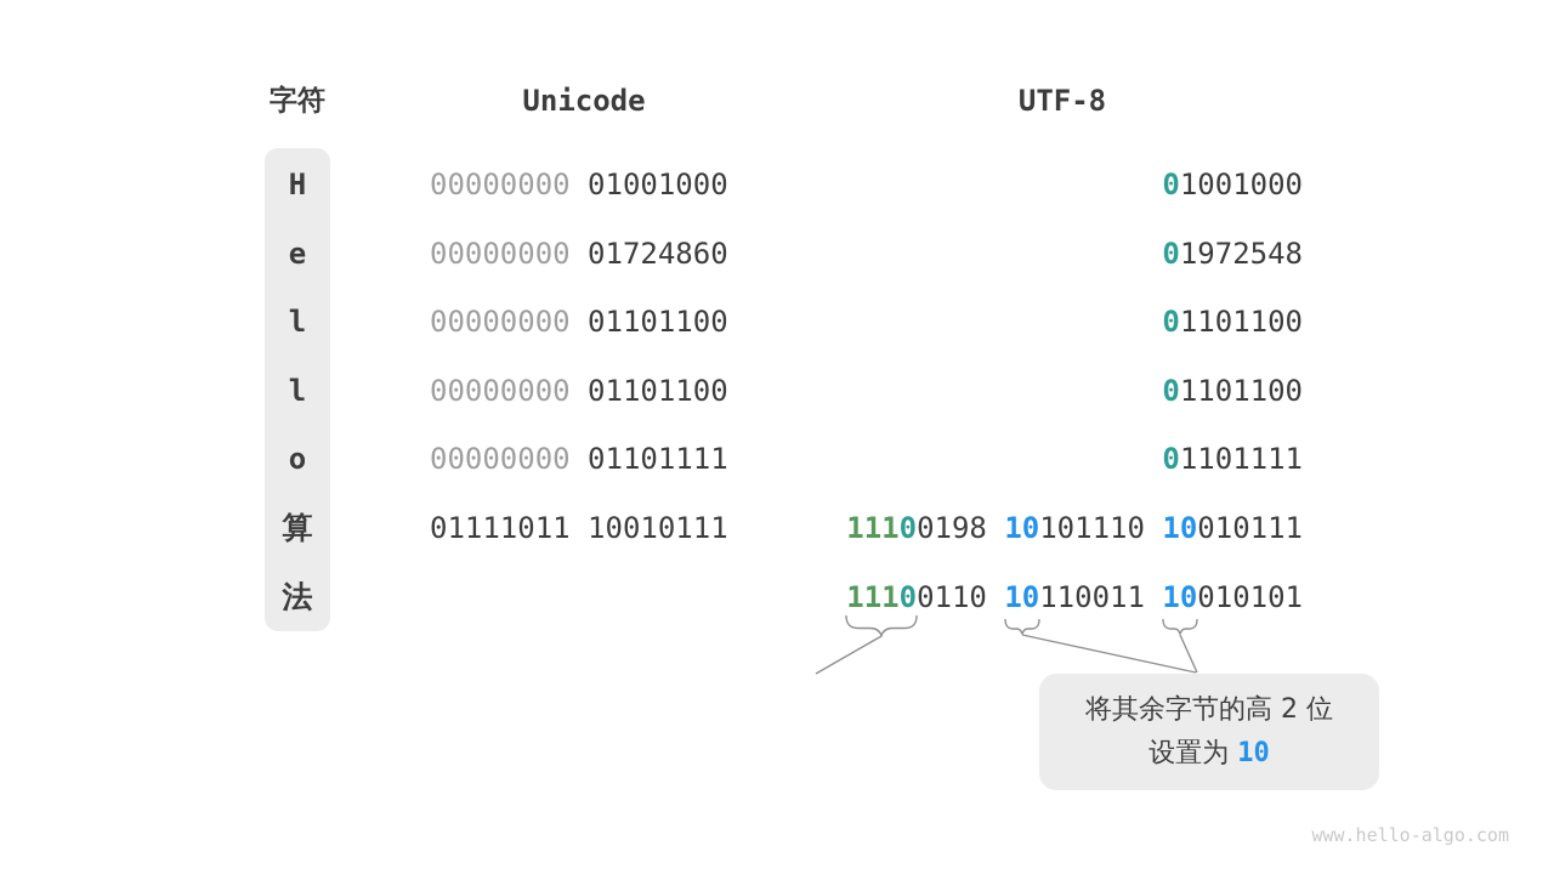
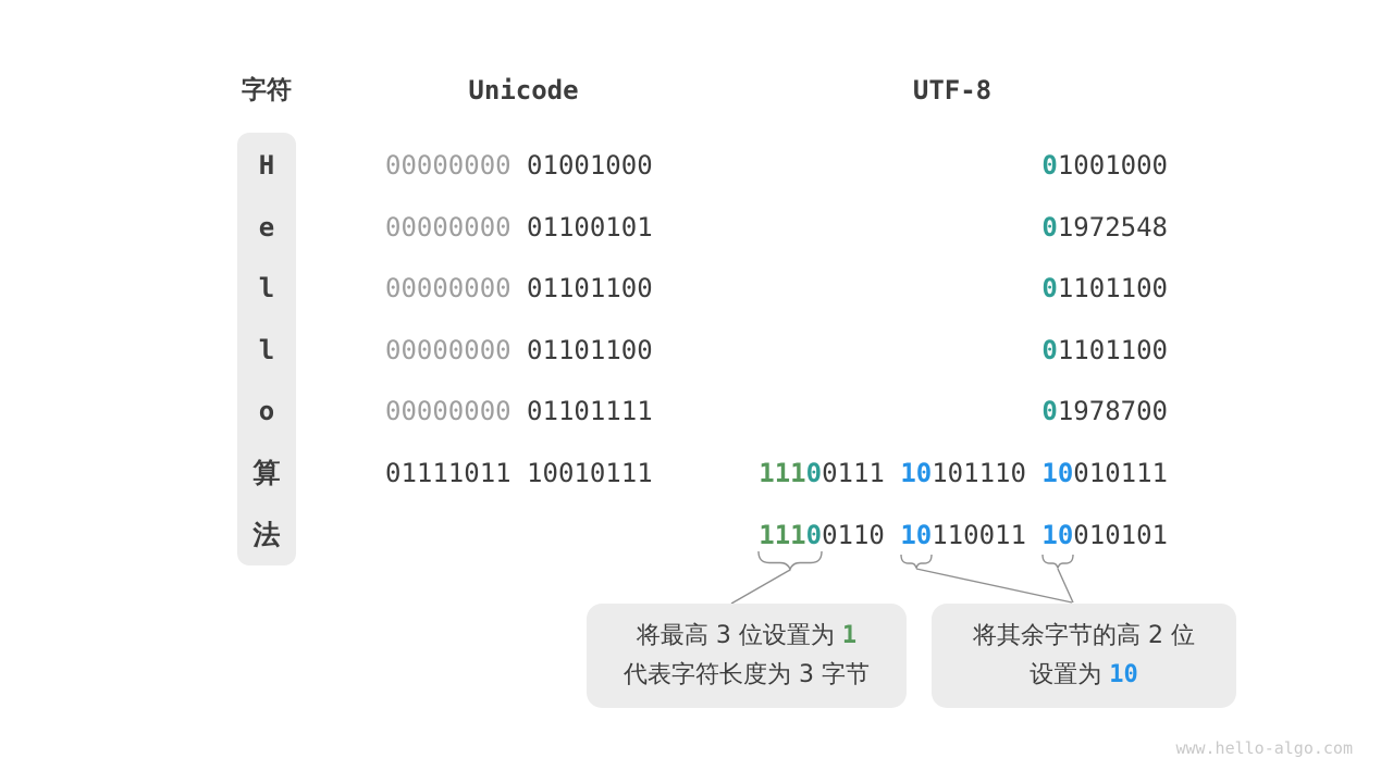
  字符
  Unicode
  UTF-8
  H
  00000000 01001000
  01001000
  e
- 00000000 01724860
+ 00000000 01100101
  01972548
  l
  00000000 01101100
  01101100
  l
  00000000 01101100
  01101100
  o
  00000000 01101111
- 01101111
+ 01978700
  算
  01111011 10010111
- 11100198 10101110 10010111
+ 11100111 10101110 10010111
  法
  11100110 10110011 10010101
+ 将最高 3 位设置为 1
+ 代表字符长度为 3 字节
  将其余字节的高 2 位
  设置为 10
  www.hello-algo.com
